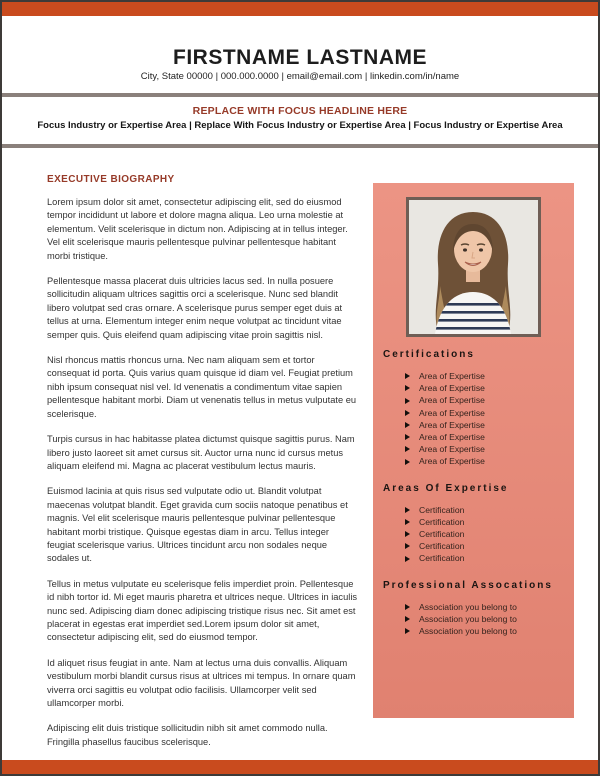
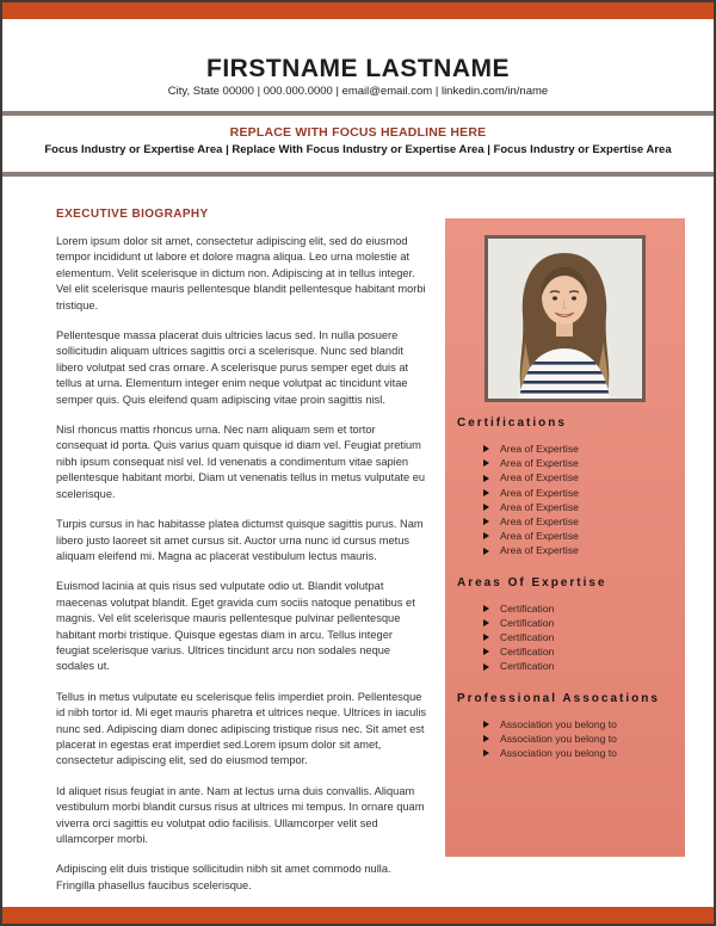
  FIRSTNAME LASTNAME
  City, State 00000 | 000.000.0000 | email@email.com | linkedin.com/in/name
  REPLACE WITH FOCUS HEADLINE HERE
  Focus Industry or Expertise Area | Replace With Focus Industry or Expertise Area | Focus Industry or Expertise Area
  EXECUTIVE BIOGRAPHY
- Lorem ipsum dolor sit amet, consectetur adipiscing elit, sed do eiusmod tempor incididunt ut labore et dolore magna aliqua. Leo urna molestie at elementum. Velit scelerisque in dictum non. Adipiscing at in tellus integer. Vel elit scelerisque mauris pellentesque pulvinar pellentesque habitant morbi tristique.
+ Lorem ipsum dolor sit amet, consectetur adipiscing elit, sed do eiusmod tempor incididunt ut labore et dolore magna aliqua. Leo urna molestie at elementum. Velit scelerisque in dictum non. Adipiscing at in tellus integer. Vel elit scelerisque mauris pellentesque blandit pellentesque habitant morbi tristique.
  Pellentesque massa placerat duis ultricies lacus sed. In nulla posuere sollicitudin aliquam ultrices sagittis orci a scelerisque. Nunc sed blandit libero volutpat sed cras ornare. A scelerisque purus semper eget duis at tellus at urna. Elementum integer enim neque volutpat ac tincidunt vitae semper quis. Quis eleifend quam adipiscing vitae proin sagittis nisl.
  Nisl rhoncus mattis rhoncus urna. Nec nam aliquam sem et tortor consequat id porta. Quis varius quam quisque id diam vel. Feugiat pretium nibh ipsum consequat nisl vel. Id venenatis a condimentum vitae sapien pellentesque habitant morbi. Diam ut venenatis tellus in metus vulputate eu scelerisque.
  Turpis cursus in hac habitasse platea dictumst quisque sagittis purus. Nam libero justo laoreet sit amet cursus sit. Auctor urna nunc id cursus metus aliquam eleifend mi. Magna ac placerat vestibulum lectus mauris.
  Euismod lacinia at quis risus sed vulputate odio ut. Blandit volutpat maecenas volutpat blandit. Eget gravida cum sociis natoque penatibus et magnis. Vel elit scelerisque mauris pellentesque pulvinar pellentesque habitant morbi tristique. Quisque egestas diam in arcu. Tellus integer feugiat scelerisque varius. Ultrices tincidunt arcu non sodales neque sodales ut.
  Tellus in metus vulputate eu scelerisque felis imperdiet proin. Pellentesque id nibh tortor id. Mi eget mauris pharetra et ultrices neque. Ultrices in iaculis nunc sed. Adipiscing diam donec adipiscing tristique risus nec. Sit amet est placerat in egestas erat imperdiet sed.Lorem ipsum dolor sit amet, consectetur adipiscing elit, sed do eiusmod tempor.
  Id aliquet risus feugiat in ante. Nam at lectus urna duis convallis. Aliquam vestibulum morbi blandit cursus risus at ultrices mi tempus. In ornare quam viverra orci sagittis eu volutpat odio facilisis. Ullamcorper velit sed ullamcorper morbi.
  Adipiscing elit duis tristique sollicitudin nibh sit amet commodo nulla. Fringilla phasellus faucibus scelerisque.
  Certifications
  Area of Expertise
  Area of Expertise
  Area of Expertise
  Area of Expertise
  Area of Expertise
  Area of Expertise
  Area of Expertise
  Area of Expertise
  Areas Of Expertise
  Certification
  Certification
  Certification
  Certification
  Certification
  Professional Assocations
  Association you belong to
  Association you belong to
  Association you belong to
